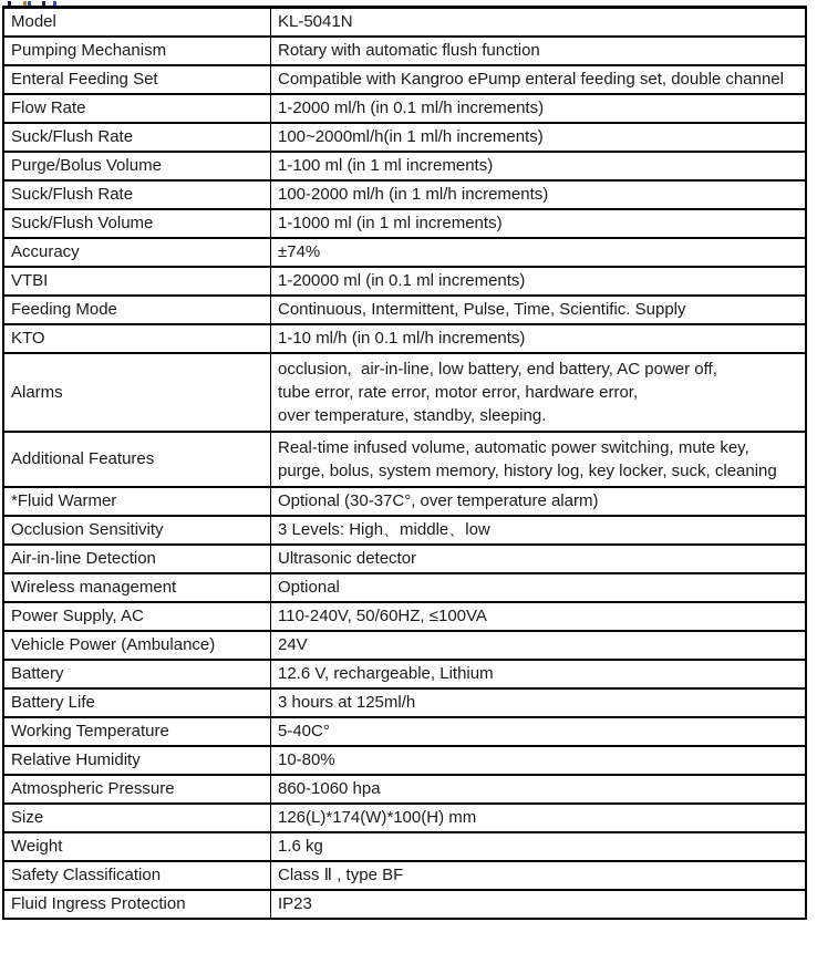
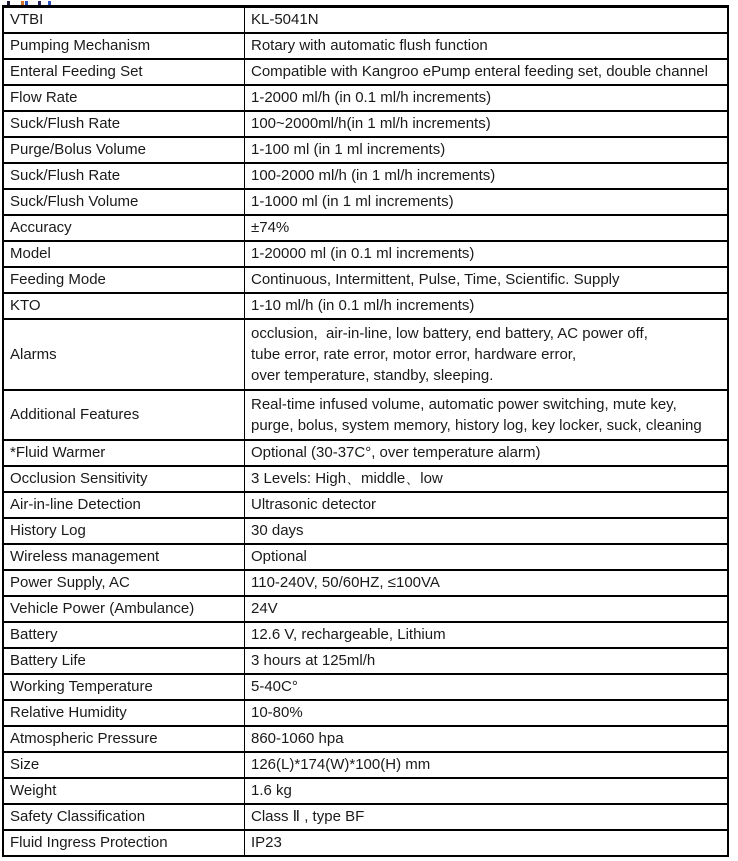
- Model	KL-5041N
+ VTBI	KL-5041N
  Pumping Mechanism	Rotary with automatic flush function
  Enteral Feeding Set	Compatible with Kangroo ePump enteral feeding set, double channel
  Flow Rate	1-2000 ml/h (in 0.1 ml/h increments)
  Suck/Flush Rate	100~2000ml/h(in 1 ml/h increments)
  Purge/Bolus Volume	1-100 ml (in 1 ml increments)
  Suck/Flush Rate	100-2000 ml/h (in 1 ml/h increments)
  Suck/Flush Volume	1-1000 ml (in 1 ml increments)
  Accuracy	±74%
- VTBI	1-20000 ml (in 0.1 ml increments)
+ Model	1-20000 ml (in 0.1 ml increments)
  Feeding Mode	Continuous, Intermittent, Pulse, Time, Scientific. Supply
  KTO	1-10 ml/h (in 0.1 ml/h increments)
  Alarms	occlusion, air-in-line, low battery, end battery, AC power off, tube error, rate error, motor error, hardware error, over temperature, standby, sleeping.
  Additional Features	Real-time infused volume, automatic power switching, mute key, purge, bolus, system memory, history log, key locker, suck, cleaning
  *Fluid Warmer	Optional (30-37C°, over temperature alarm)
  Occlusion Sensitivity	3 Levels: High、middle、low
  Air-in-line Detection	Ultrasonic detector
+ History Log	30 days
  Wireless management	Optional
  Power Supply, AC	110-240V, 50/60HZ, ≤100VA
  Vehicle Power (Ambulance)	24V
  Battery	12.6 V, rechargeable, Lithium
  Battery Life	3 hours at 125ml/h
  Working Temperature	5-40C°
  Relative Humidity	10-80%
  Atmospheric Pressure	860-1060 hpa
  Size	126(L)*174(W)*100(H) mm
  Weight	1.6 kg
  Safety Classification	Class Ⅱ , type BF
  Fluid Ingress Protection	IP23
